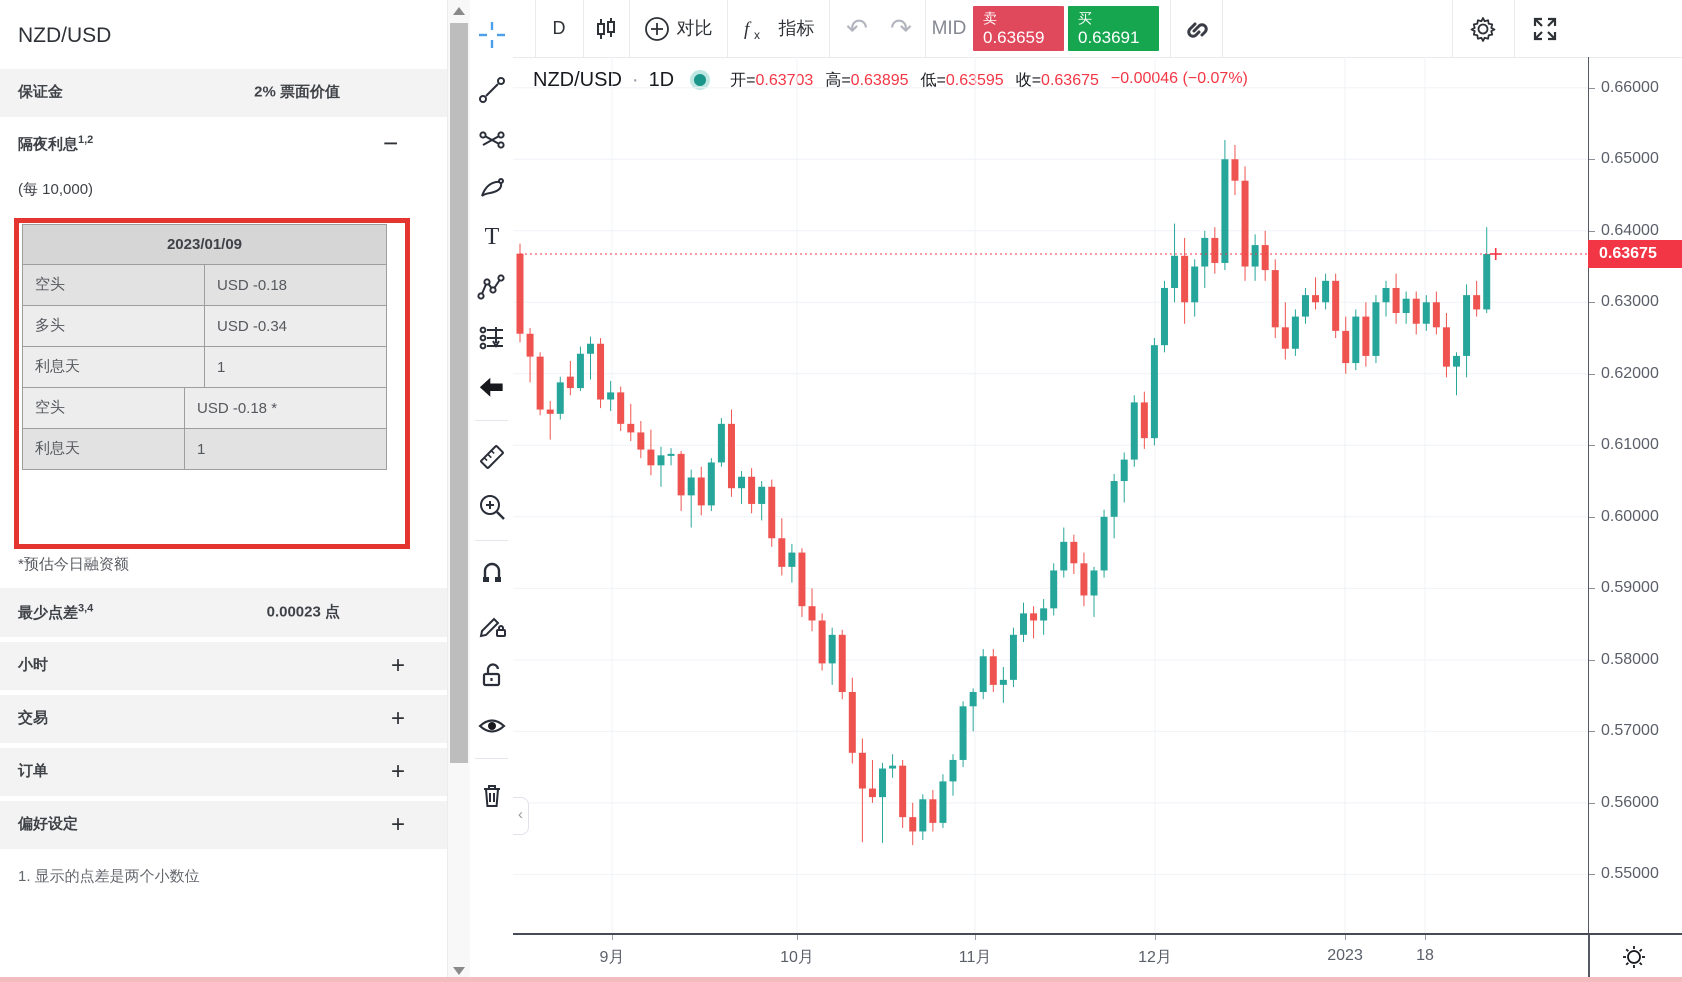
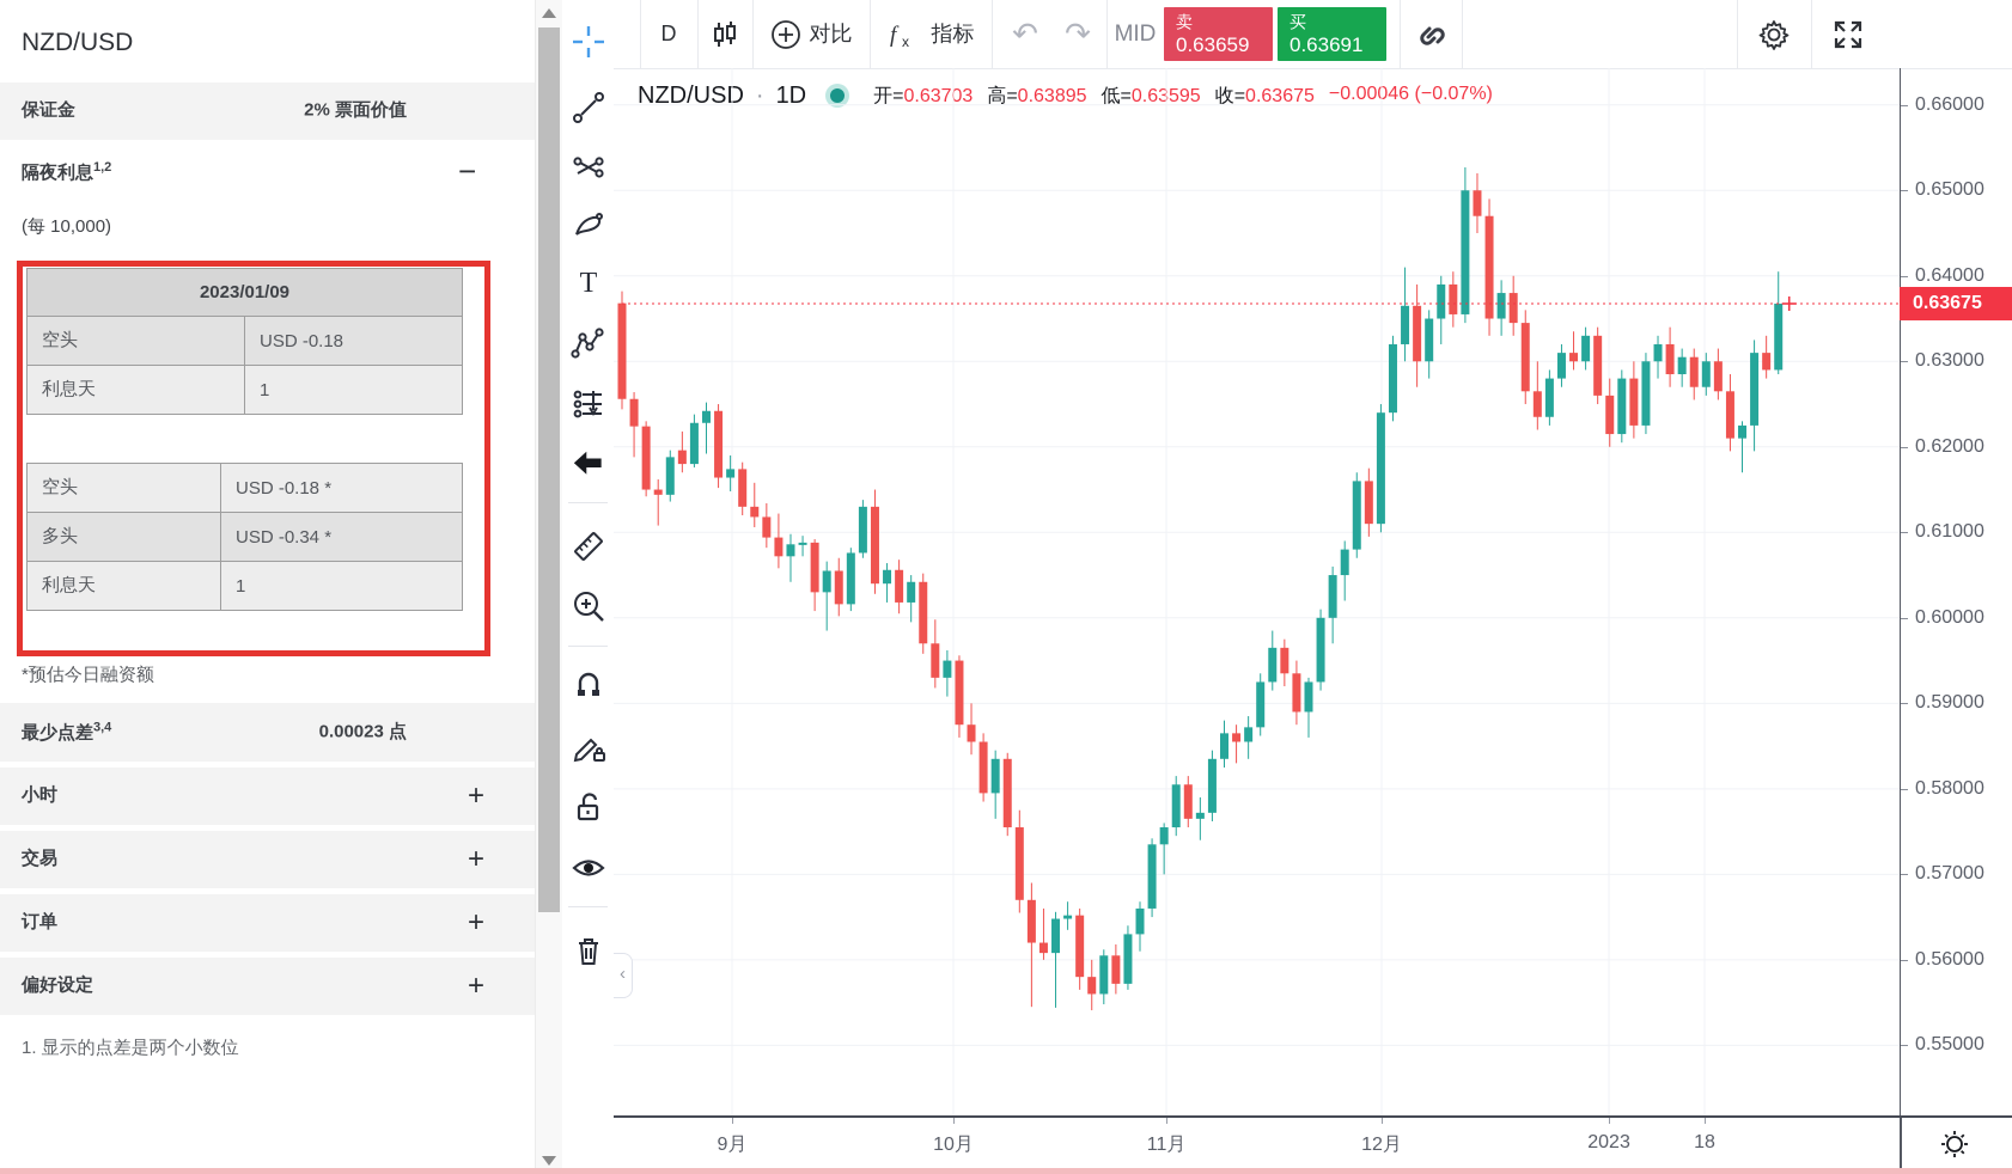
  NZD/USD
  保证金
  2% 票面价值
  隔夜利息1,2
  −
  (每 10,000)
  2023/01/09
  空头	USD -0.18
- 多头	USD -0.34
  利息天	1
  空头	USD -0.18 *
+ 多头	USD -0.34 *
  利息天	1
  *预估今日融资额
  最少点差3,4
  0.00023 点
  小时
  +
  交易
  +
  订单
  +
  偏好设定
  +
  1. 显示的点差是两个小数位
  T
  D
  对比
  f
  x
  指标
  ↶
  ↷
  MID
  卖
  0.63659
  买
  0.63691
  NZD/USD
  ·
  1D
  开=0.63703
  高=0.63895
  低=0.63595
  收=0.63675
  −0.00046 (−0.07%)
  0.66000
  0.65000
  0.64000
  0.63000
  0.62000
  0.61000
  0.60000
  0.59000
  0.58000
  0.57000
  0.56000
  0.55000
  0.63675
  9月
  10月
  11月
  12月
  2023
  18
  ‹
